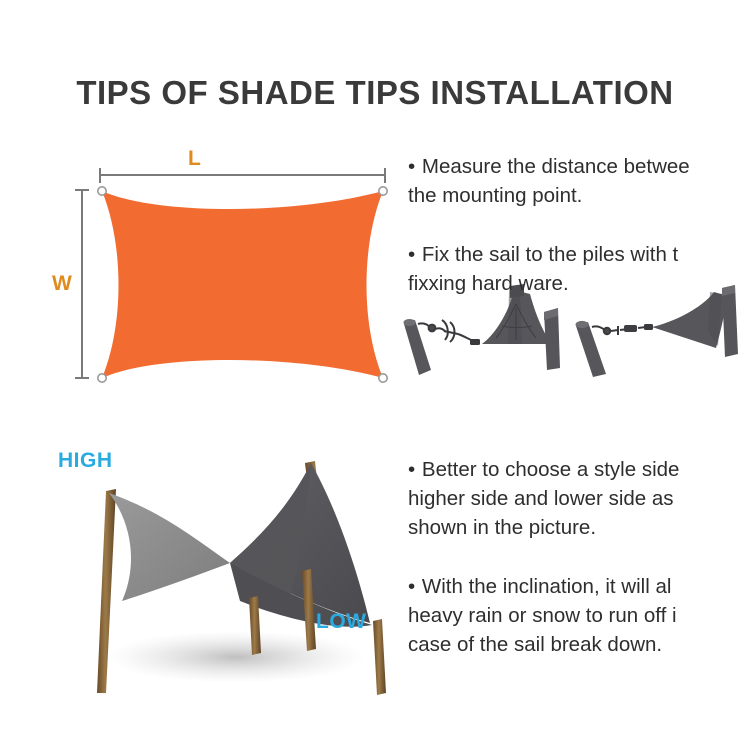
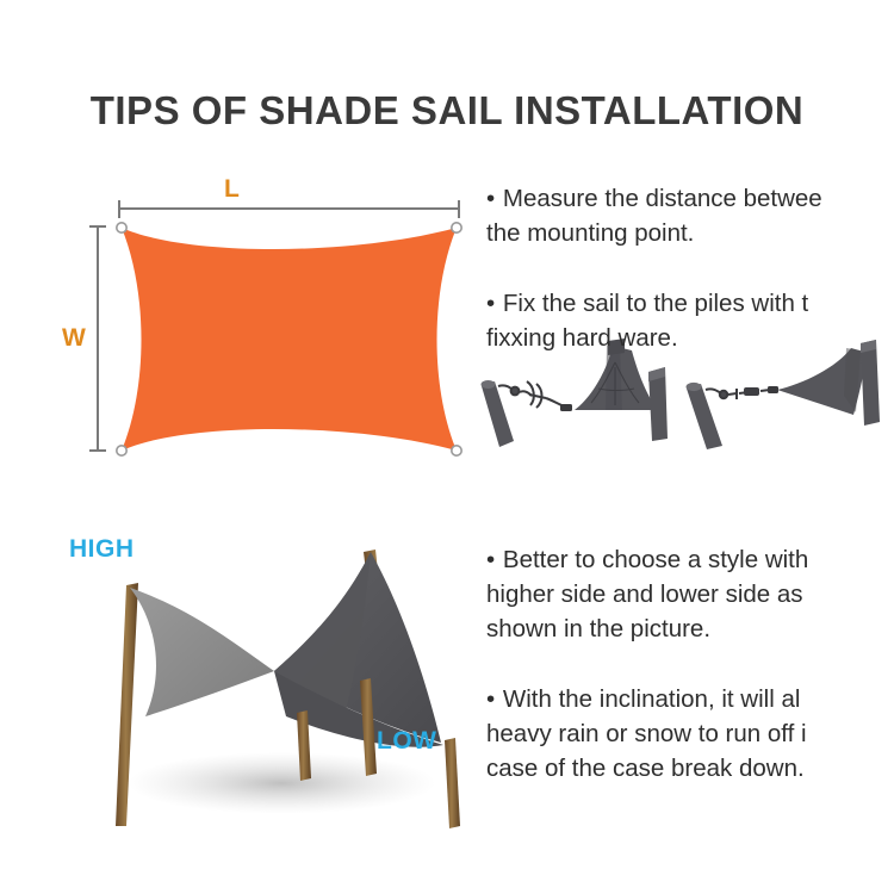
- TIPS OF SHADE TIPS INSTALLATION
+ TIPS OF SHADE SAIL INSTALLATION
  L
  W
  HIGH
  LOW
  • Measure the distance betwee
  the mounting point.
  • Fix the sail to the piles with t
  fixxing hard ware.
- • Better to choose a style side
+ • Better to choose a style with
  higher side and lower side as
  shown in the picture.
  • With the inclination, it will al
  heavy rain or snow to run off i
- case of the sail break down.
+ case of the case break down.
